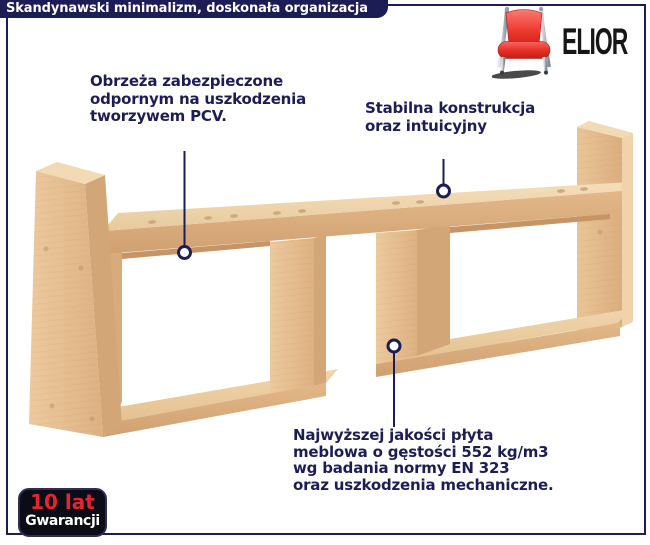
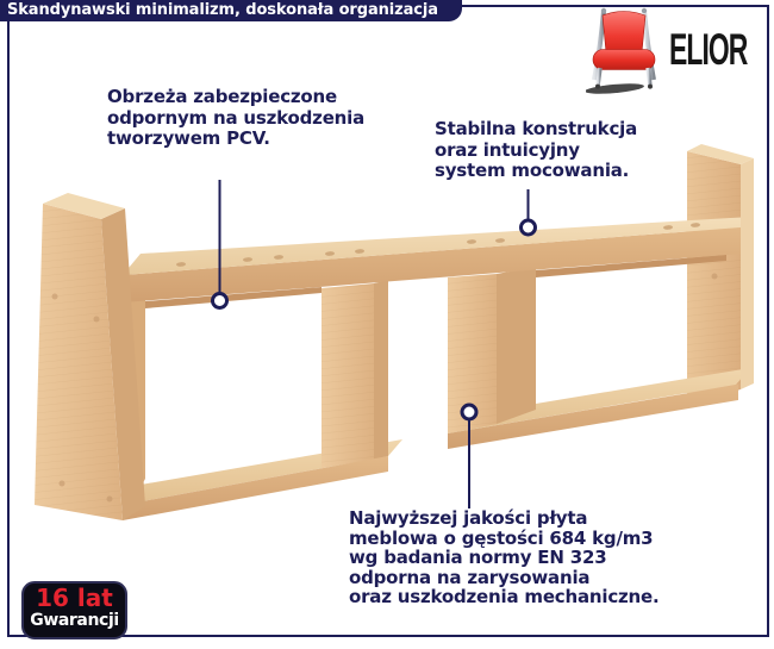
  Skandynawski minimalizm, doskonała organizacja
  ELIOR
  Obrzeża zabezpieczone
  odpornym na uszkodzenia
  tworzywem PCV.
  Stabilna konstrukcja
  oraz intuicyjny
+ system mocowania.
  Najwyższej jakości płyta
- meblowa o gęstości 552 kg/m3
+ meblowa o gęstości 684 kg/m3
  wg badania normy EN 323
+ odporna na zarysowania
  oraz uszkodzenia mechaniczne.
- 10 lat
+ 16 lat
  Gwarancji
